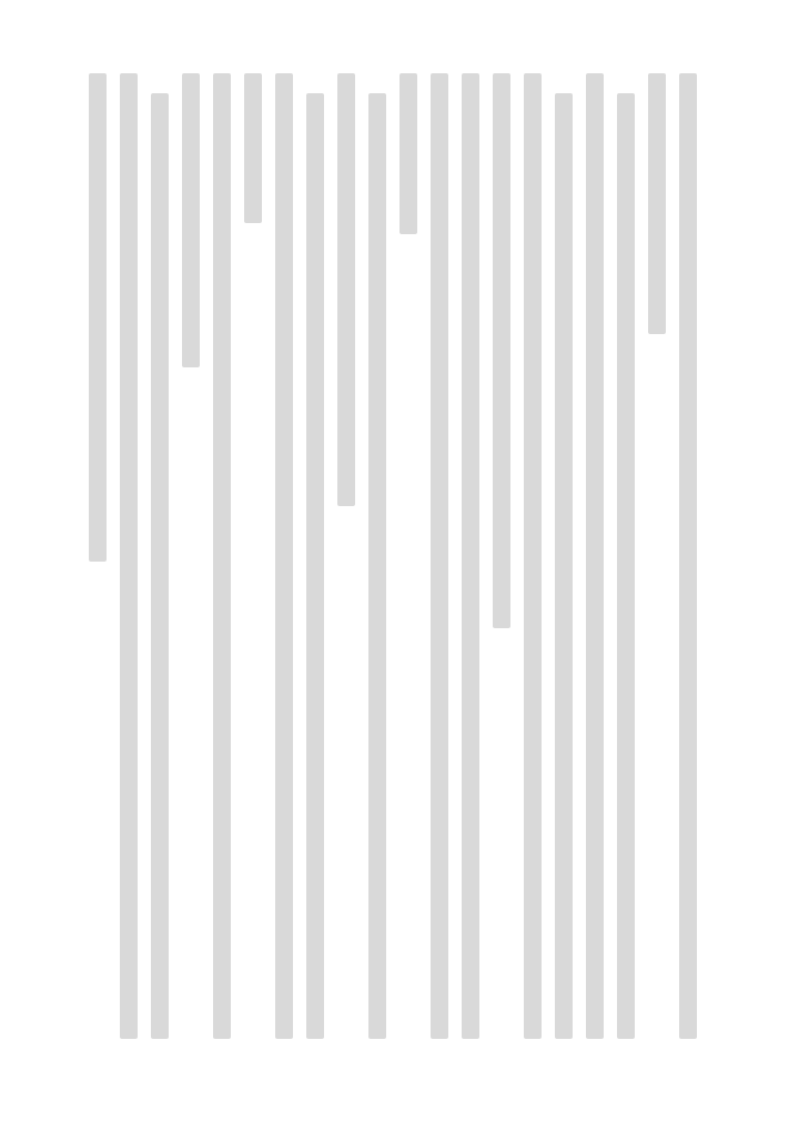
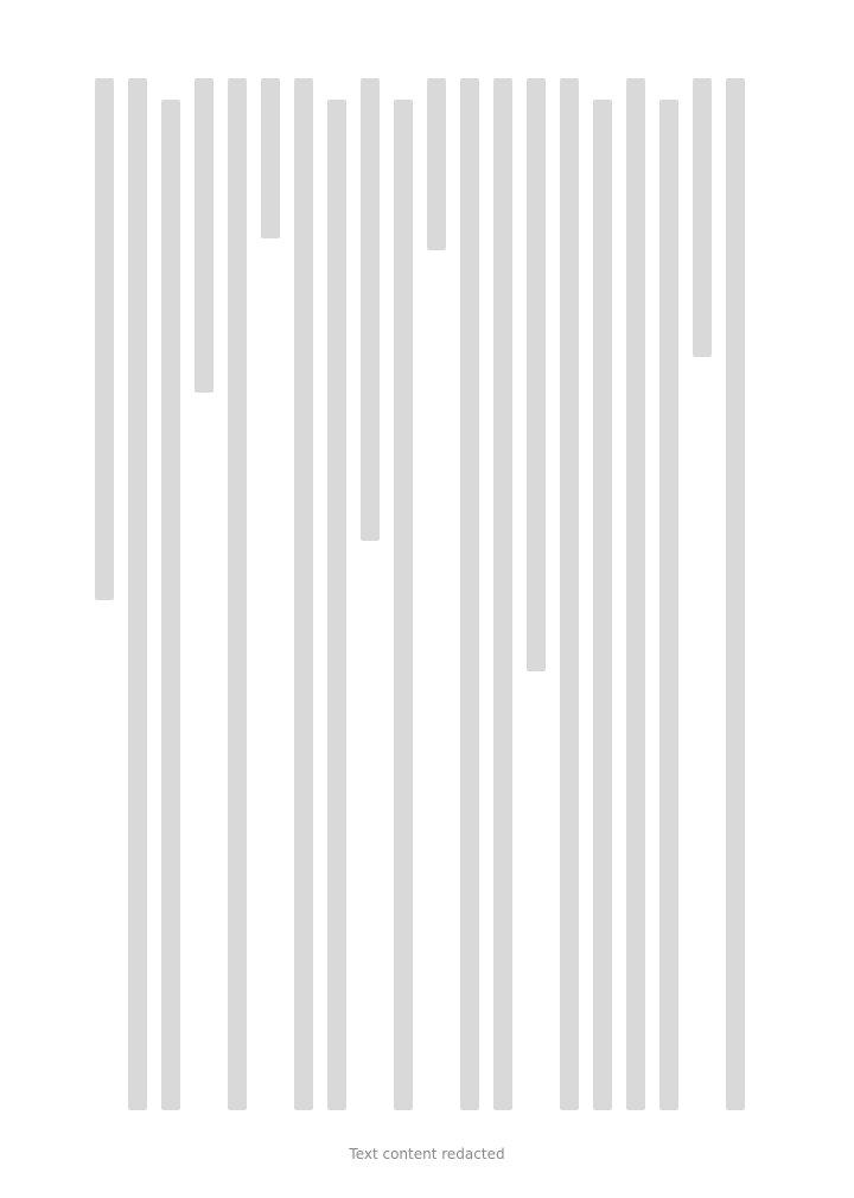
+ Text content redacted
